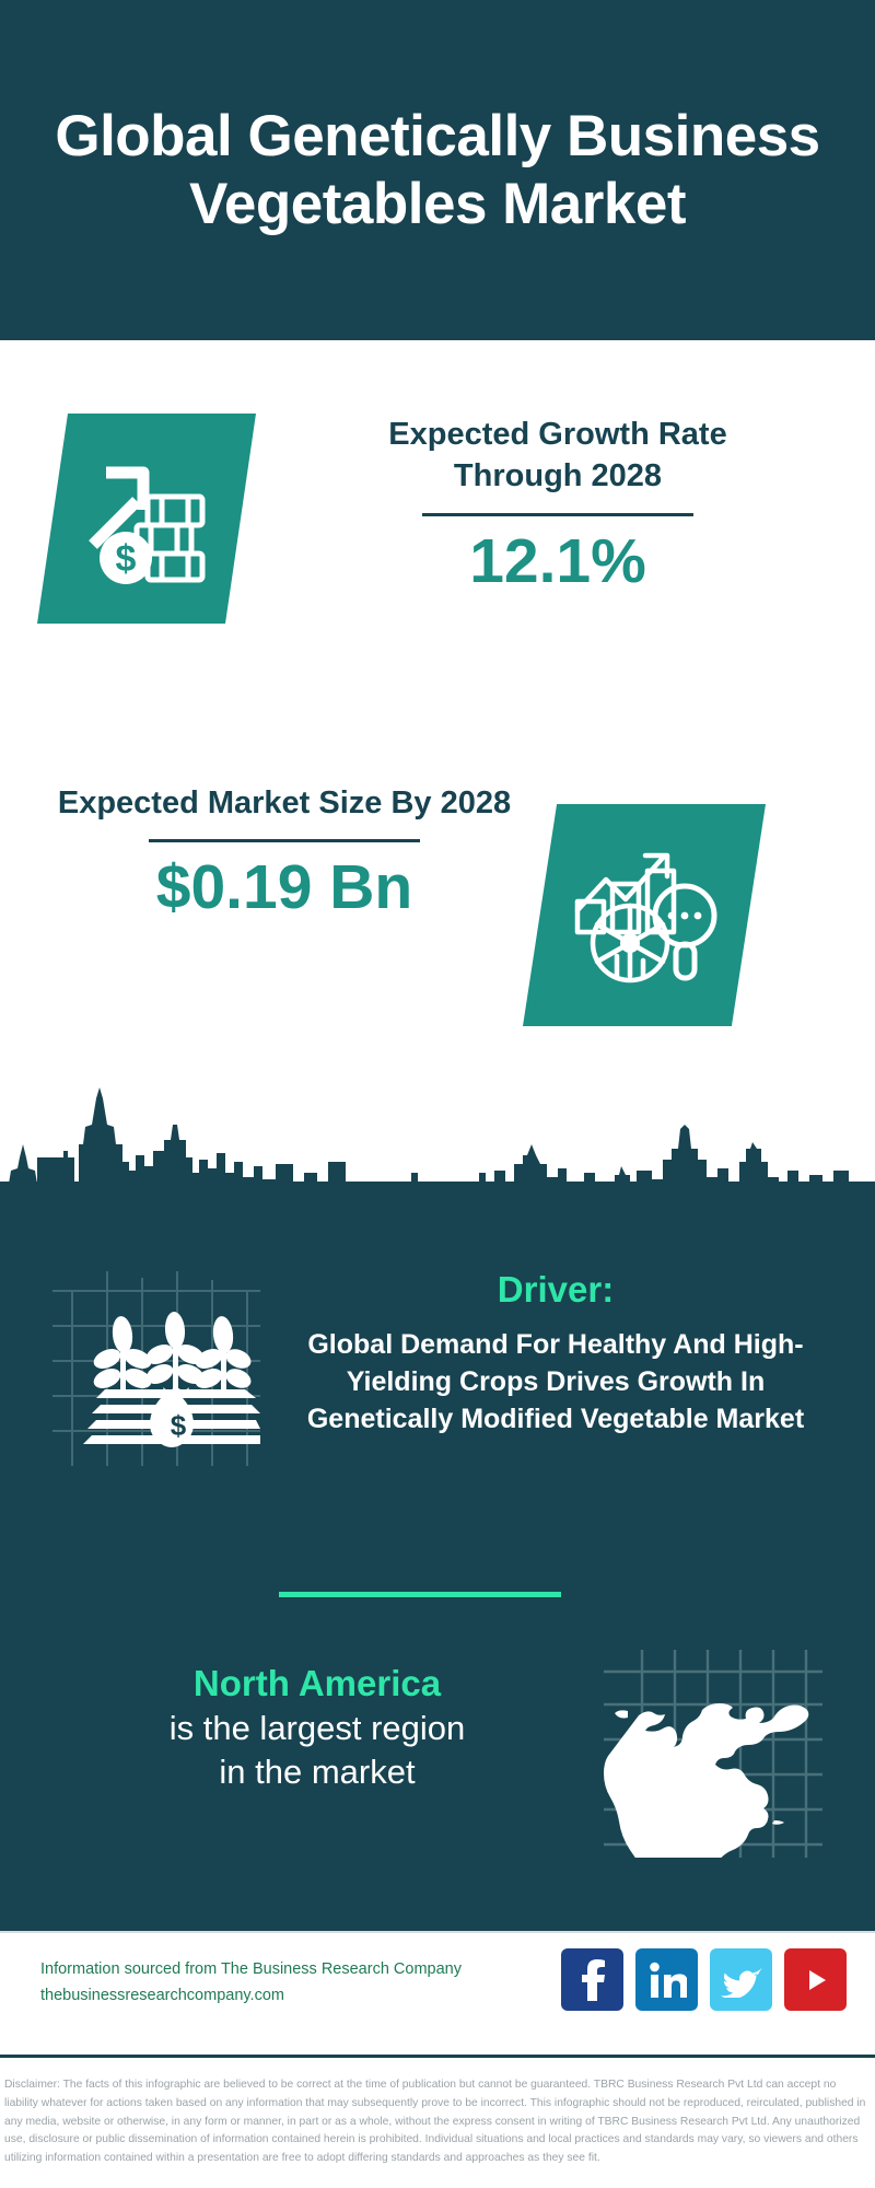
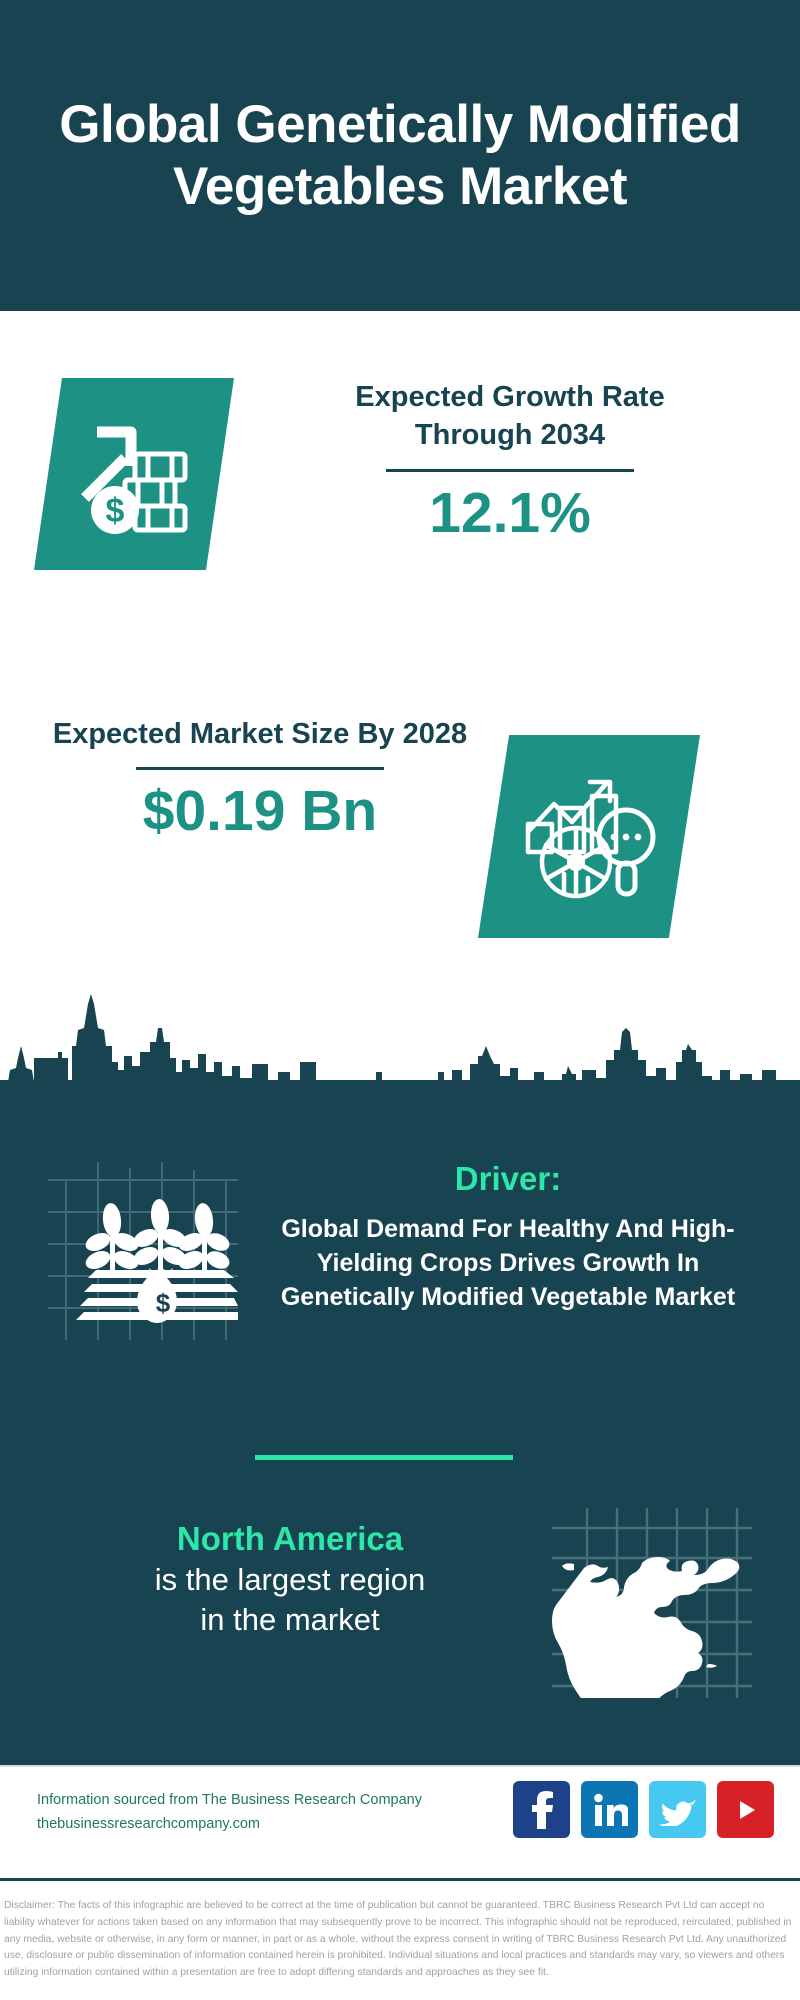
- Global Genetically Business Vegetables Market
+ Global Genetically Modified Vegetables Market
  $
- Expected Growth Rate Through 2028
+ Expected Growth Rate Through 2034
  12.1%
  Expected Market Size By 2028
  $0.19 Bn
  $
  Driver:
  Global Demand For Healthy And High-Yielding Crops Drives Growth In Genetically Modified Vegetable Market
  North America
  is the largest region
  in the market
  Information sourced from The Business Research Company
  thebusinessresearchcompany.com
  Disclaimer: The facts of this infographic are believed to be correct at the time of publication but cannot be guaranteed. TBRC Business Research Pvt Ltd can accept no liability whatever for actions taken based on any information that may subsequently prove to be incorrect. This infographic should not be reproduced, reirculated, published in any media, website or otherwise, in any form or manner, in part or as a whole, without the express consent in writing of TBRC Business Research Pvt Ltd. Any unauthorized use, disclosure or public dissemination of information contained herein is prohibited. Individual situations and local practices and standards may vary, so viewers and others utilizing information contained within a presentation are free to adopt differing standards and approaches as they see fit.
